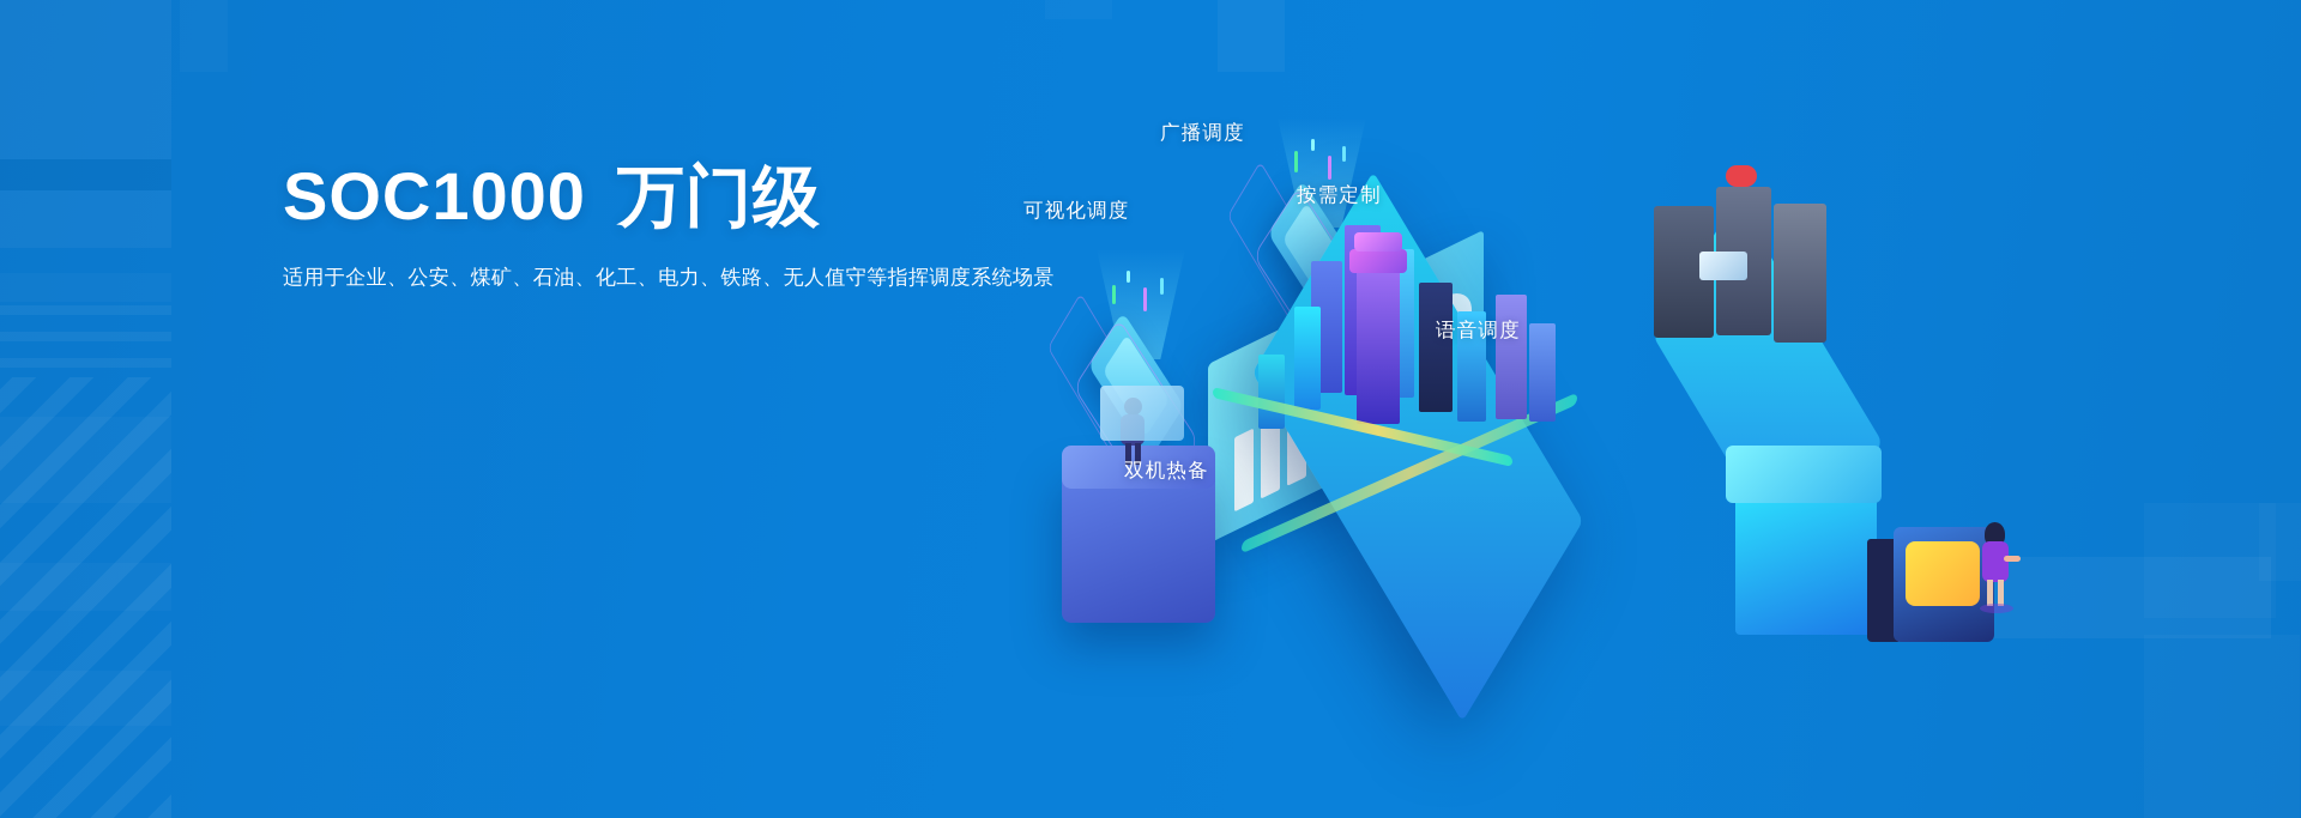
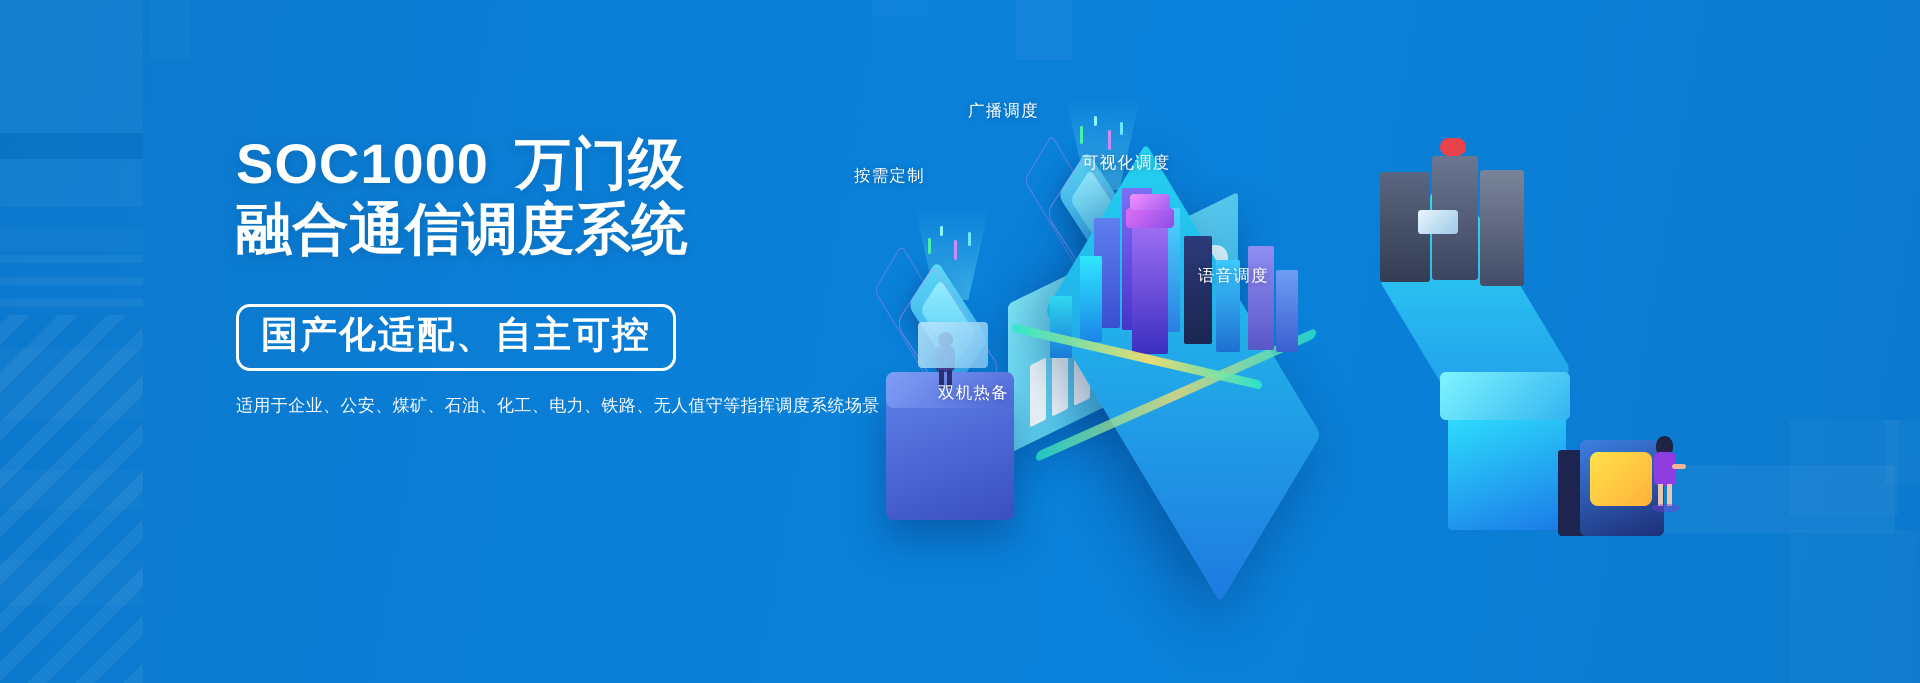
  SOC1000 万门级
+ 融合通信调度系统
+ 国产化适配、自主可控
  适用于企业、公安、煤矿、石油、化工、电力、铁路、无人值守等指挥调度系统场
- 可视化调度
+ 按需定制
  广播调度
- 按需定制
+ 可视化调度
  语音调度
  双机热备
